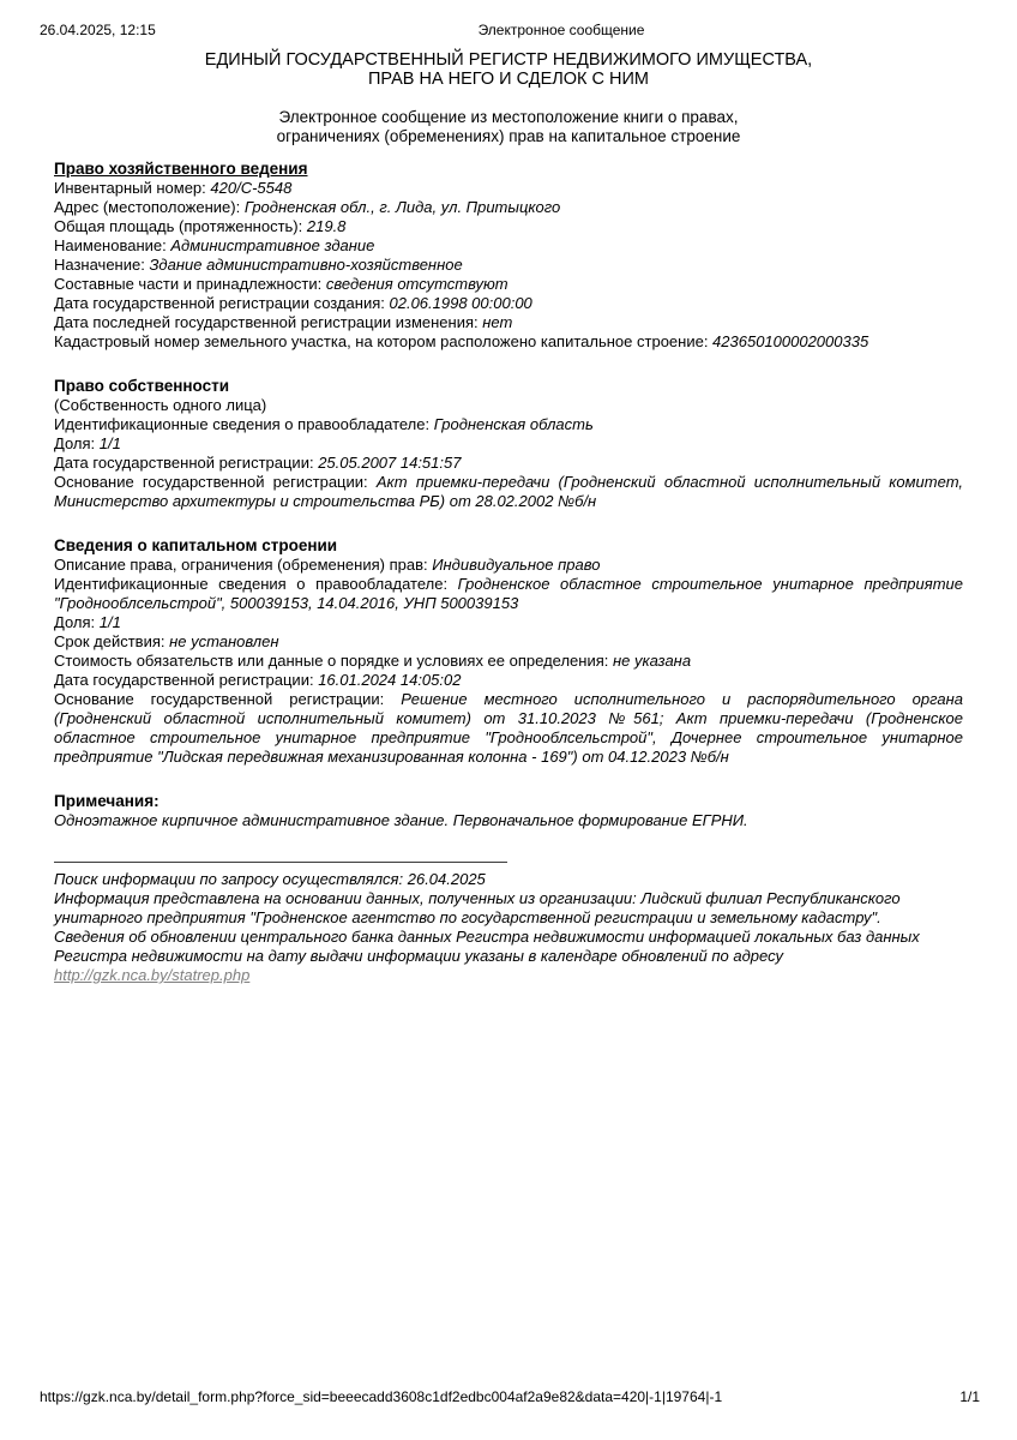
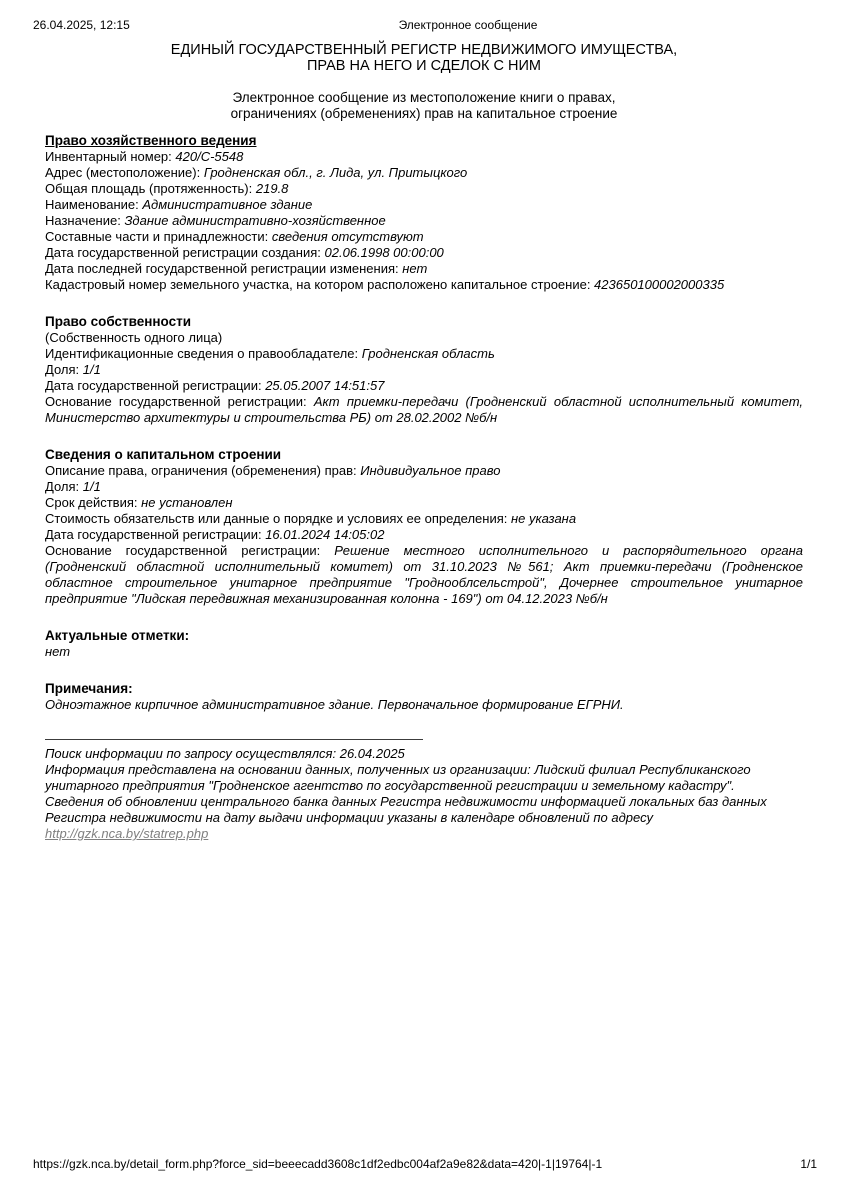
  26.04.2025, 12:15
  Электронное сообщение
  ЕДИНЫЙ ГОСУДАРСТВЕННЫЙ РЕГИСТР НЕДВИЖИМОГО ИМУЩЕСТВА,
  ПРАВ НА НЕГО И СДЕЛОК С НИМ
  Электронное сообщение из местоположение книги о правах,
  ограничениях (обременениях) прав на капитальное строение
  Право хозяйственного ведения
  Инвентарный номер: 420/С-5548
  Адрес (местоположение): Гродненская обл., г. Лида, ул. Притыцкого
  Общая площадь (протяженность): 219.8
  Наименование: Административное здание
  Назначение: Здание административно-хозяйственное
  Составные части и принадлежности: сведения отсутствуют
  Дата государственной регистрации создания: 02.06.1998 00:00:00
  Дата последней государственной регистрации изменения: нет
  Кадастровый номер земельного участка, на котором расположено капитальное строение: 423650100002000335
  Право собственности
  (Собственность одного лица)
  Идентификационные сведения о правообладателе: Гродненская область
  Доля: 1/1
  Дата государственной регистрации: 25.05.2007 14:51:57
  Основание государственной регистрации: Акт приемки-передачи (Гродненский областной исполнительный комитет, Министерство архитектуры и строительства РБ) от 28.02.2002 №б/н
  Сведения о капитальном строении
  Описание права, ограничения (обременения) прав: Индивидуальное право
- Идентификационные сведения о правообладателе: Гродненское областное строительное унитарное предприятие "Гроднооблсельстрой", 500039153, 14.04.2016, УНП 500039153
  Доля: 1/1
  Срок действия: не установлен
  Стоимость обязательств или данные о порядке и условиях ее определения: не указана
  Дата государственной регистрации: 16.01.2024 14:05:02
  Основание государственной регистрации: Решение местного исполнительного и распорядительного органа (Гродненский областной исполнительный комитет) от 31.10.2023 №561; Акт приемки-передачи (Гродненское областное строительное унитарное предприятие "Гроднооблсельстрой", Дочернее строительное унитарное предприятие "Лидская передвижная механизированная колонна - 169") от 04.12.2023 №б/н
+ Актуальные отметки:
+ нет
  Примечания:
  Одноэтажное кирпичное административное здание. Первоначальное формирование ЕГРНИ.
  Поиск информации по запросу осуществлялся: 26.04.2025
  Информация представлена на основании данных, полученных из организации: Лидский филиал Республиканского унитарного предприятия "Гродненское агентство по государственной регистрации и земельному кадастру".
  Сведения об обновлении центрального банка данных Регистра недвижимости информацией локальных баз данных Регистра недвижимости на дату выдачи информации указаны в календаре обновлений по адресу
  http://gzk.nca.by/statrep.php
  https://gzk.nca.by/detail_form.php?force_sid=beeecadd3608c1df2edbc004af2a9e82&data=420|-1|19764|-1
  1/1
